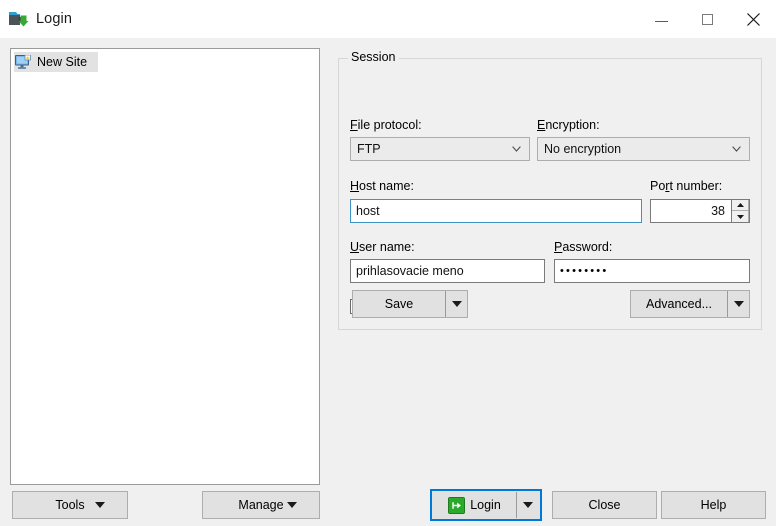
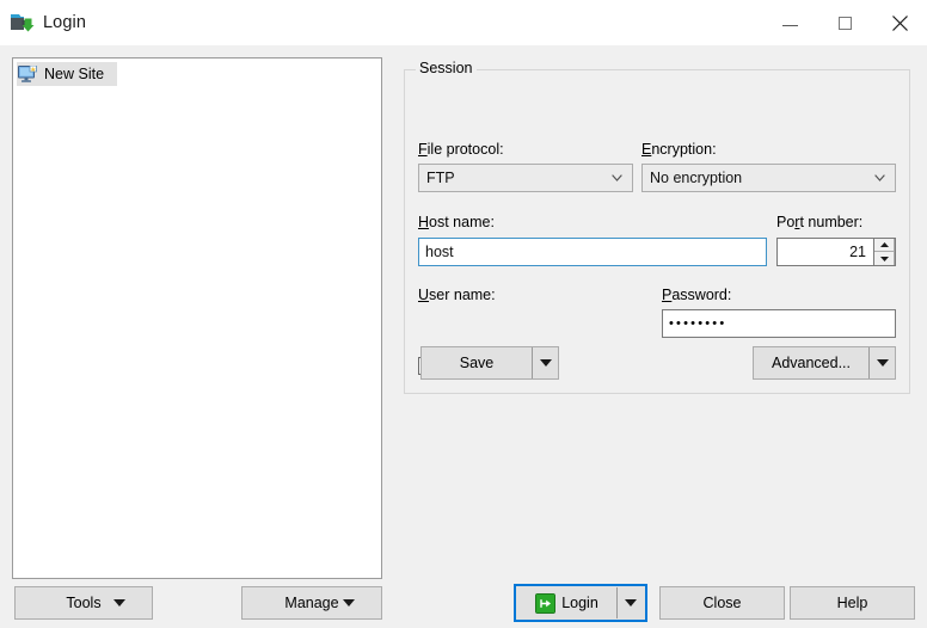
  Login
  New Site
  Session
  File protocol:
  FTP
  Encryption:
  No encryption
  Host name:
  host
  Port number:
- 38
+ 21
  User name:
- prihlasovacie meno
  Password:
  ••••••••
  Save
  Advanced...
  Tools
  Manage
  Login
  Close
  Help
